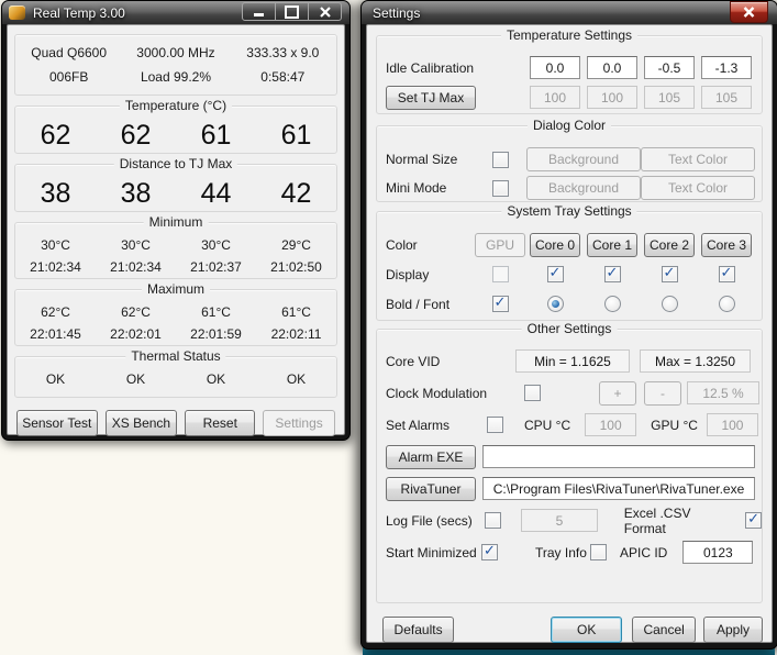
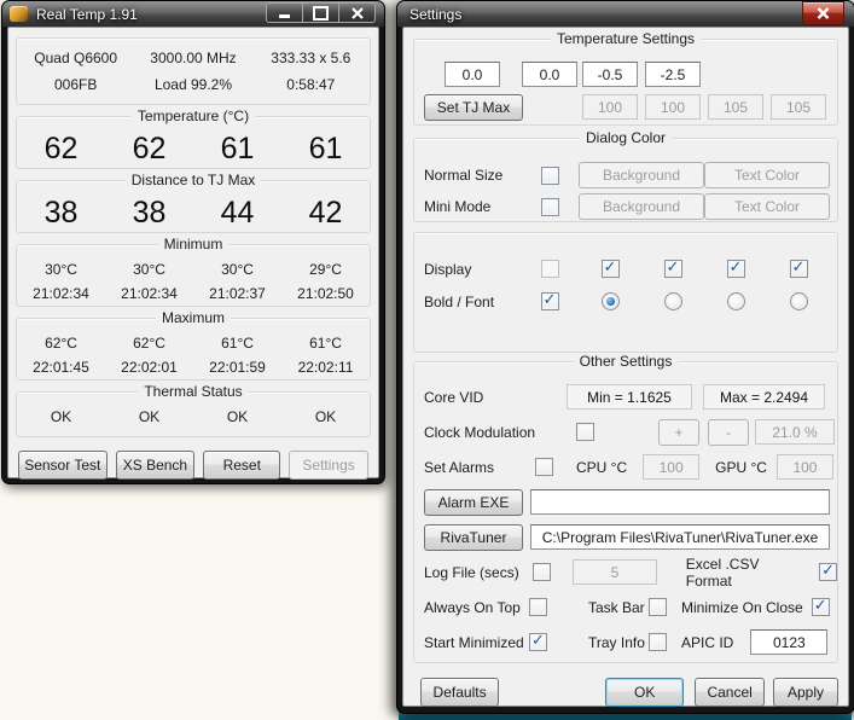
- Real Temp 3.00
+ Real Temp 1.91
  Quad Q6600
  3000.00 MHz
- 333.33 x 9.0
+ 333.33 x 5.6
  006FB
  Load 99.2%
  0:58:47
  Temperature (°C)
  62
  62
  61
  61
  Distance to TJ Max
  38
  38
  44
  42
  Minimum
  30°C
  30°C
  30°C
  29°C
  21:02:34
  21:02:34
  21:02:37
  21:02:50
  Maximum
  62°C
  62°C
  61°C
  61°C
  22:01:45
  22:02:01
  22:01:59
  22:02:11
  Thermal Status
  OK
  OK
  OK
  OK
  Sensor Test
  XS Bench
  Reset
  Settings
  Settings
  Temperature Settings
- Idle Calibration
  0.0
  0.0
  -0.5
- -1.3
+ -2.5
  Set TJ Max
  100
  100
  105
  105
  Dialog Color
  Normal Size
  Background
  Text Color
  Mini Mode
  Background
  Text Color
- System Tray Settings
- Color
- GPU
- Core 0
- Core 1
- Core 2
- Core 3
  Display
  Bold / Font
  Other Settings
  Core VID
  Min = 1.1625
- Max = 1.3250
+ Max = 2.2494
  Clock Modulation
  +
  -
- 12.5 %
+ 21.0 %
  Set Alarms
  CPU °C
  100
  GPU °C
  100
  Alarm EXE
  RivaTuner
  C:\Program Files\RivaTuner\RivaTuner.exe
  Log File (secs)
  5
  Excel .CSV Format
+ Always On Top
+ Task Bar
+ Minimize On Close
  Start Minimized
  Tray Info
  APIC ID
  0123
  Defaults
  OK
  Cancel
  Apply
